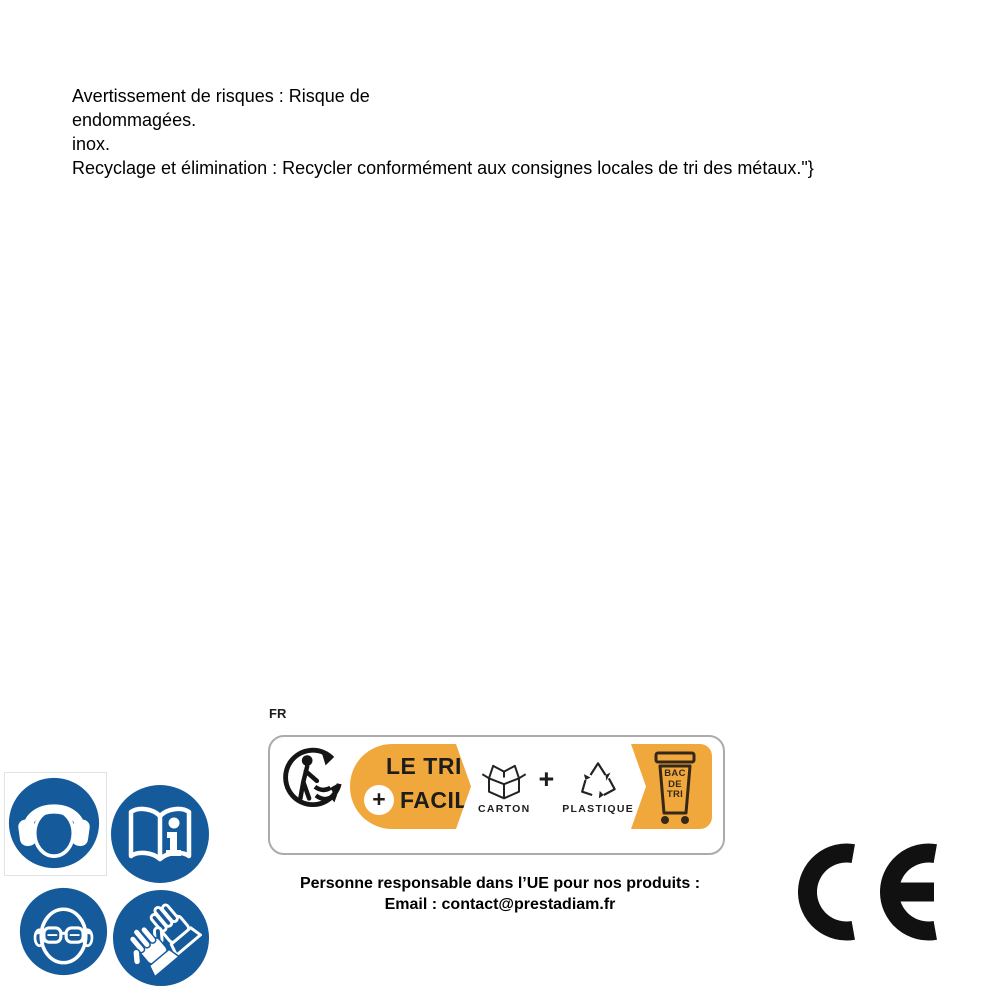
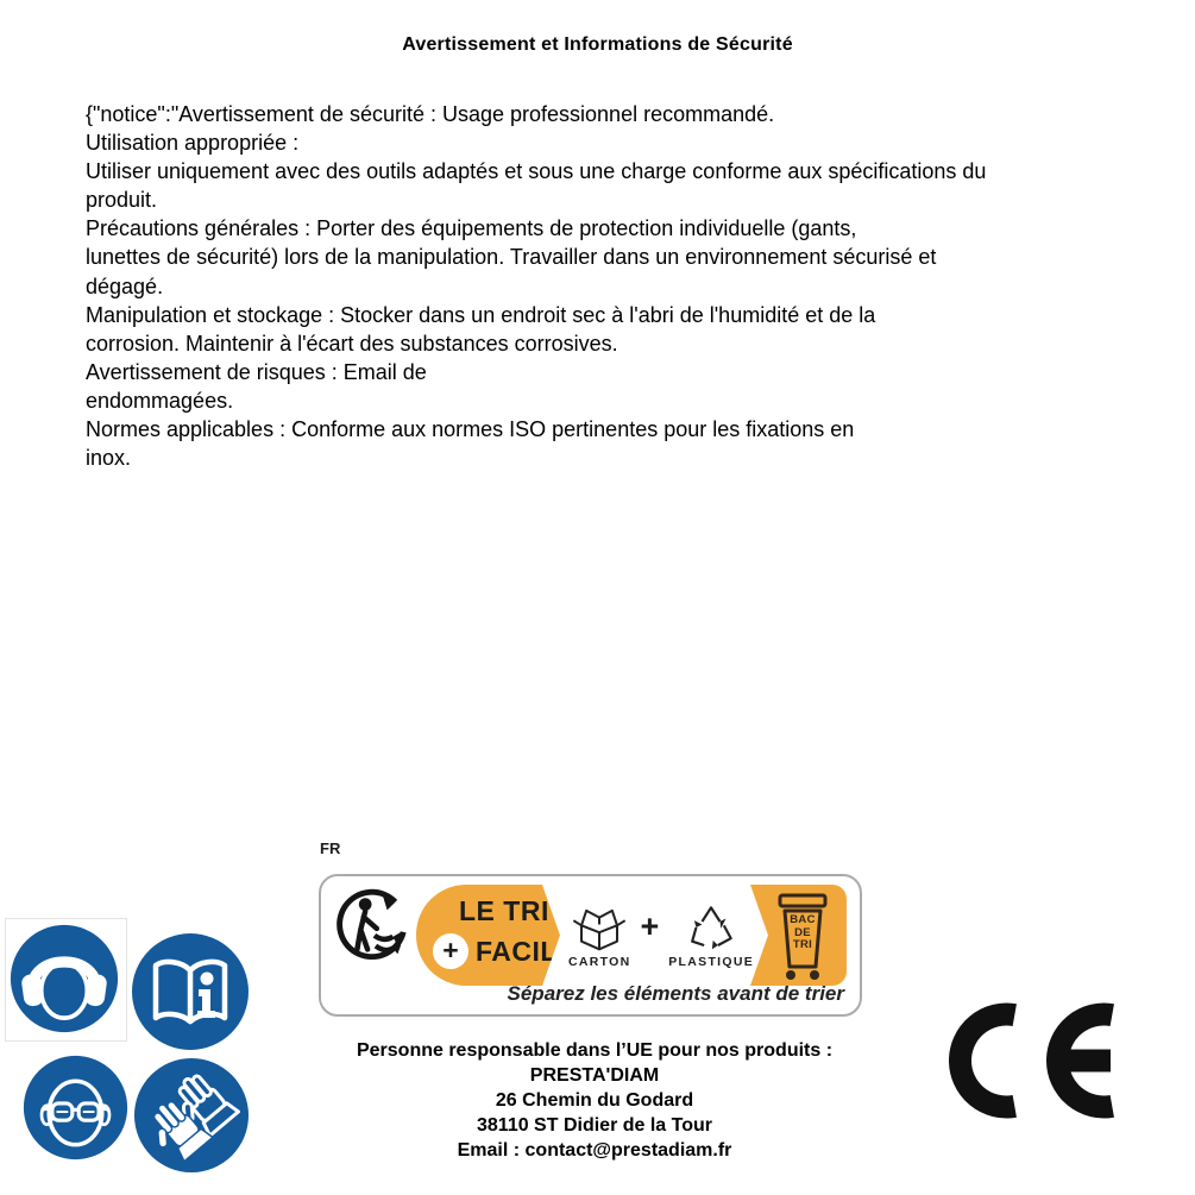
+ Avertissement et Informations de Sécurité
+ {"notice":"Avertissement de sécurité : Usage professionnel recommandé.
+ Utilisation appropriée :
+ Utiliser uniquement avec des outils adaptés et sous une charge conforme aux spécifications du
+ produit.
+ Précautions générales : Porter des équipements de protection individuelle (gants,
+ lunettes de sécurité) lors de la manipulation. Travailler dans un environnement sécurisé et
+ dégagé.
+ Manipulation et stockage : Stocker dans un endroit sec à l'abri de l'humidité et de la
+ corrosion. Maintenir à l'écart des substances corrosives.
- Avertissement de risques : Risque de
+ Avertissement de risques : Email de
  endommagées.
+ Normes applicables : Conforme aux normes ISO pertinentes pour les fixations en
  inox.
- Recyclage et élimination : Recycler conformément aux consignes locales de tri des métaux."}
  FR
  LE TRI
  +
  FACIL
  CARTON
  +
  PLASTIQUE
  BAC
  DE
  TRI
+ Séparez les éléments avant de trier
  Personne responsable dans l’UE pour nos produits :
+ PRESTA'DIAM
+ 26 Chemin du Godard
+ 38110 ST Didier de la Tour
  Email : contact@prestadiam.fr
